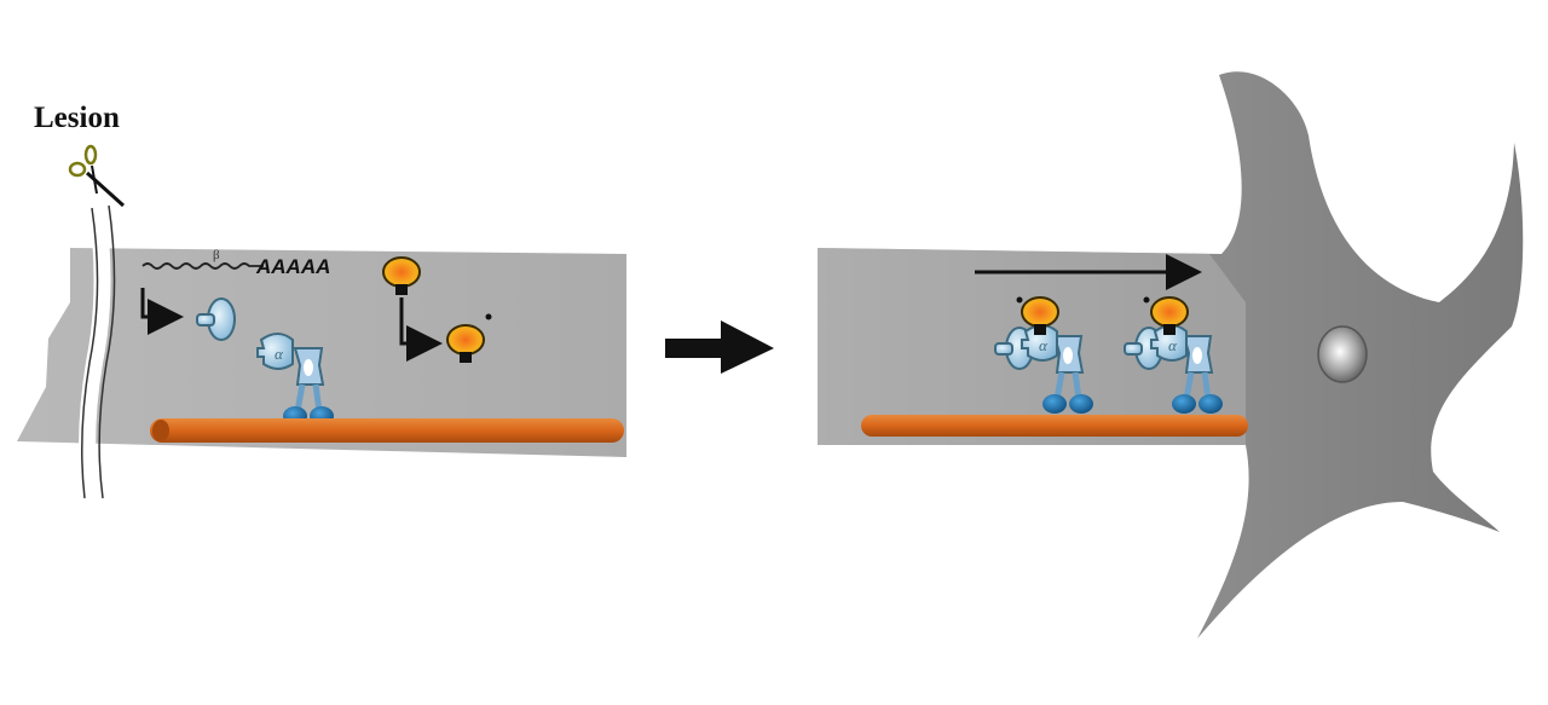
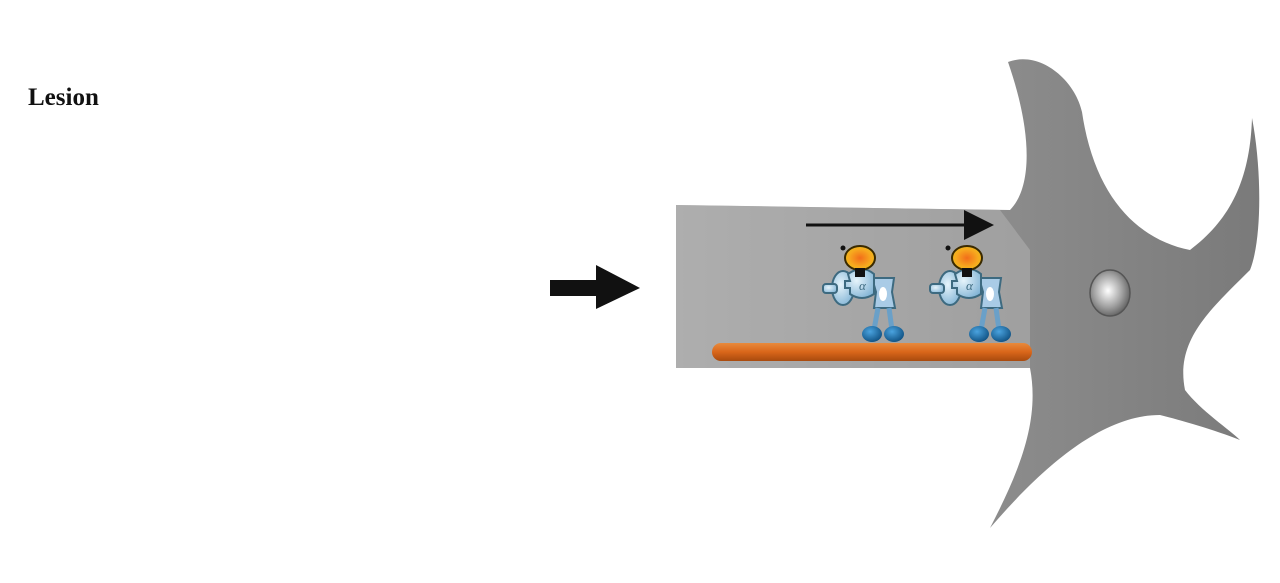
- AAAAA
- β
  Lesion
